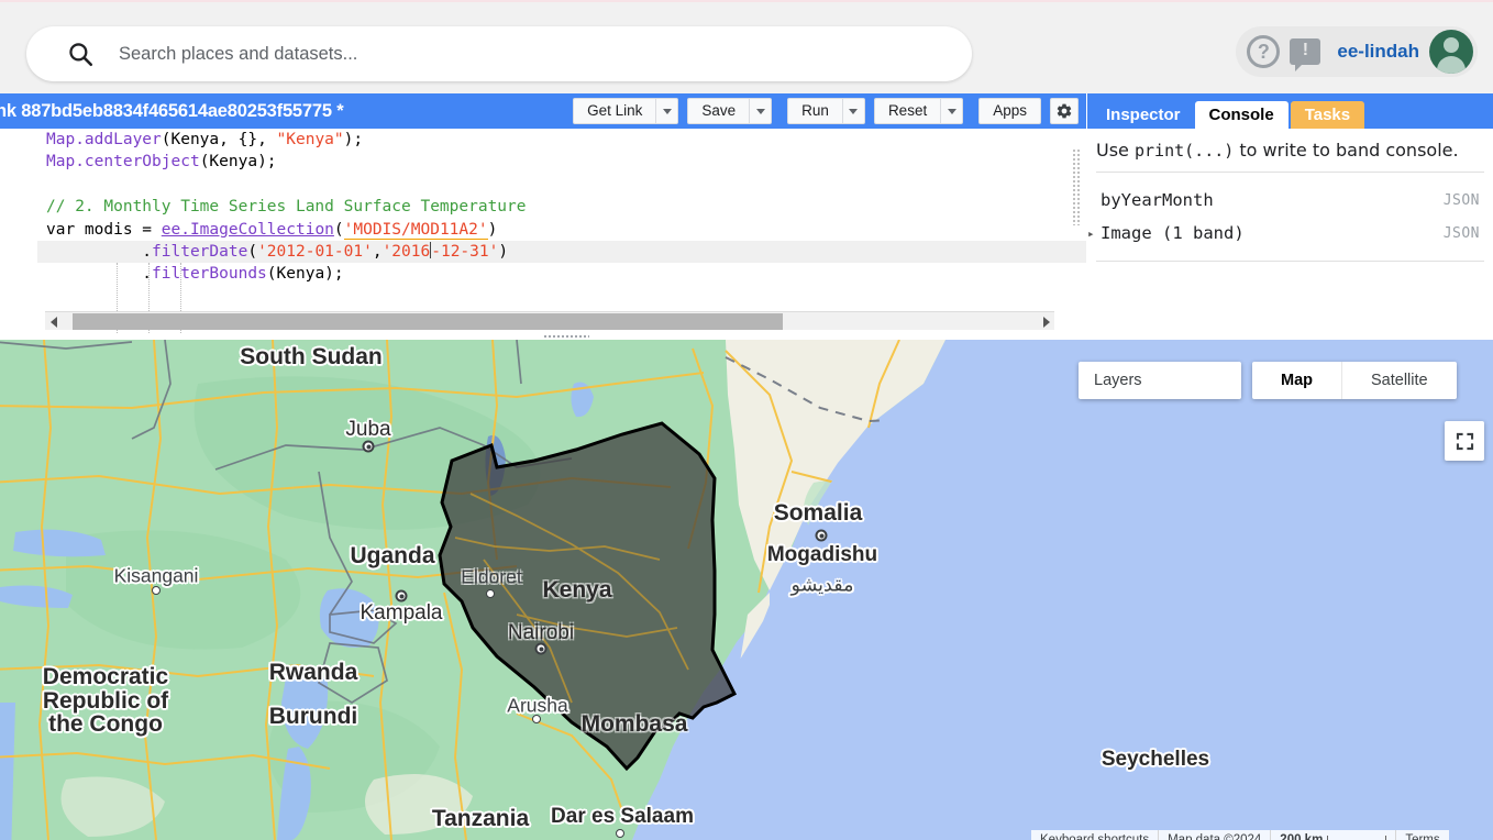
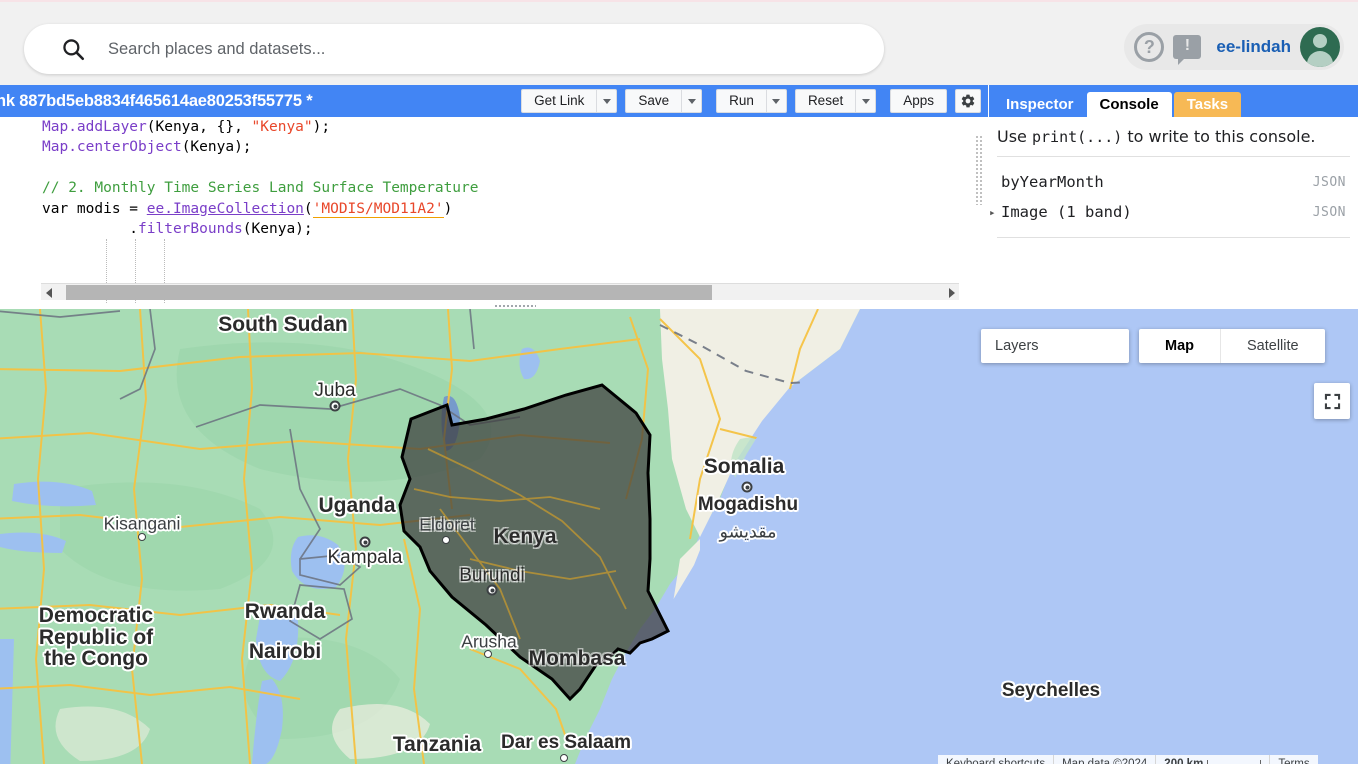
  Search places and datasets...
  ?
  !
  ee-lindah
  nk 887bd5eb8834f465614ae80253f55775 *
  Get Link
  Save
  Run
  Reset
  Apps
  Map.addLayer(Kenya, {}, "Kenya");
  Map.centerObject(Kenya);
  // 2. Monthly Time Series Land Surface Temperature
  var modis = ee.ImageCollection('MODIS/MOD11A2')
- .filterDate('2012-01-01','2016-12-31')
  .filterBounds(Kenya);
  Inspector
  Console
  Tasks
- Use print(...) to write to band console.
+ Use print(...) to write to this console.
  byYearMonth
  JSON
  ▸
  Image (1 band)
  JSON
  South Sudan
  Juba
  Somalia
  Mogadishu
  مقديشو
  Uganda
  Kisangani
  Eldoret
  Kenya
  Kampala
- Nairobi
+ Burundi
  Rwanda
  Democratic
  Republic of
  the Congo
  Arusha
- Burundi
+ Nairobi
  Mombasa
  Seychelles
  Tanzania
  Dar es Salaam
  Layers
  Map
  Satellite
